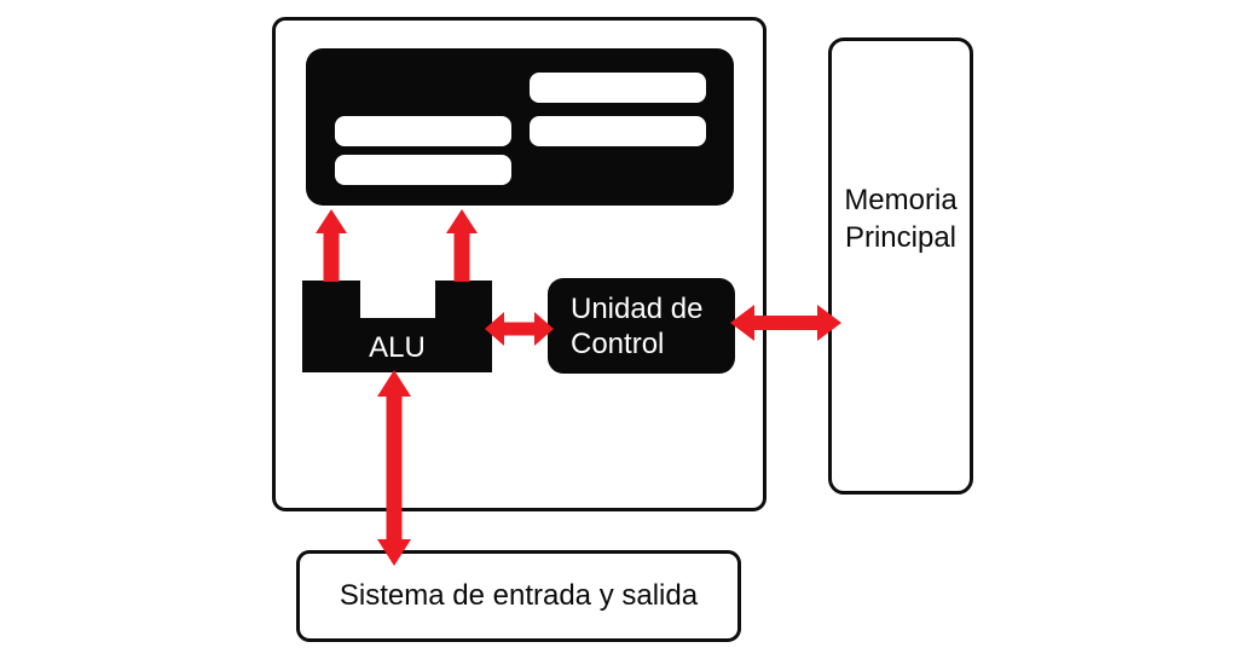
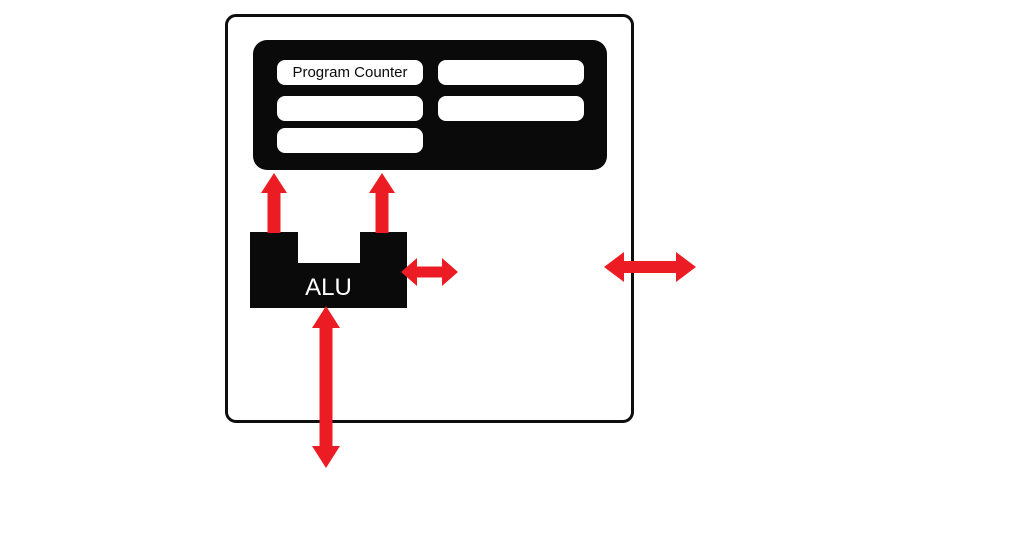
+ Program Counter
  ALU
- Unidad de Control
- Memoria Principal
- Sistema de entrada y salida
